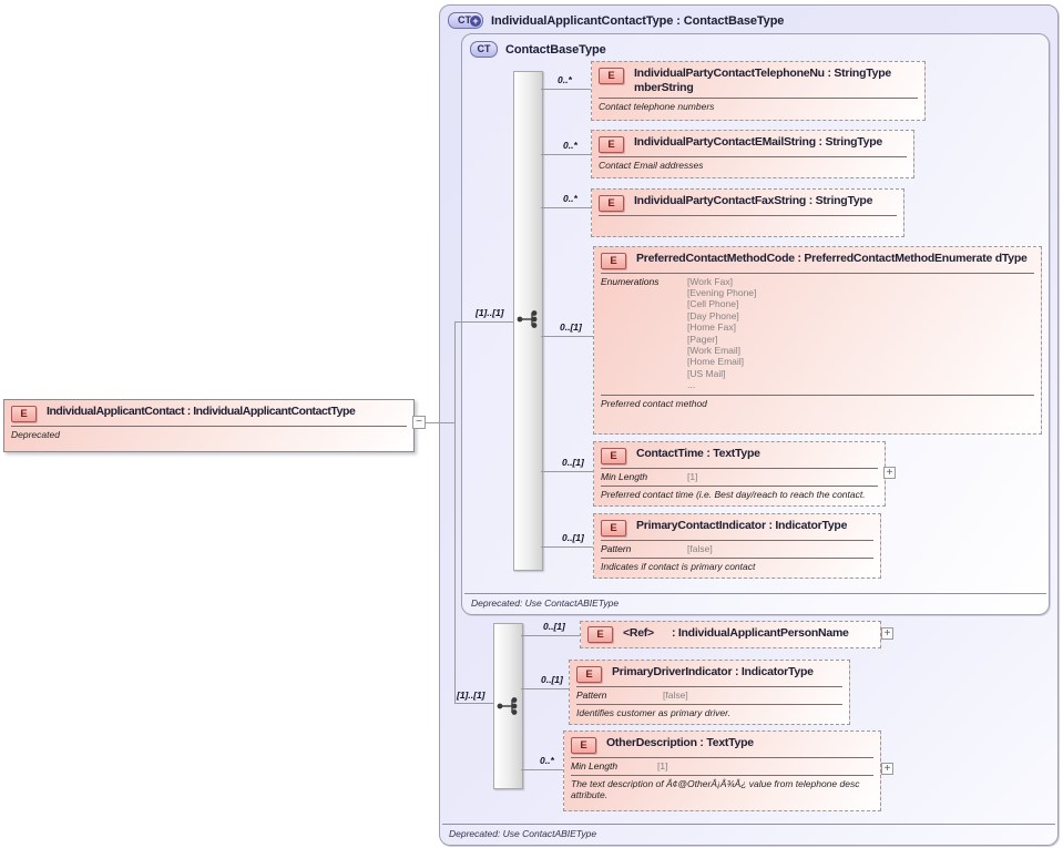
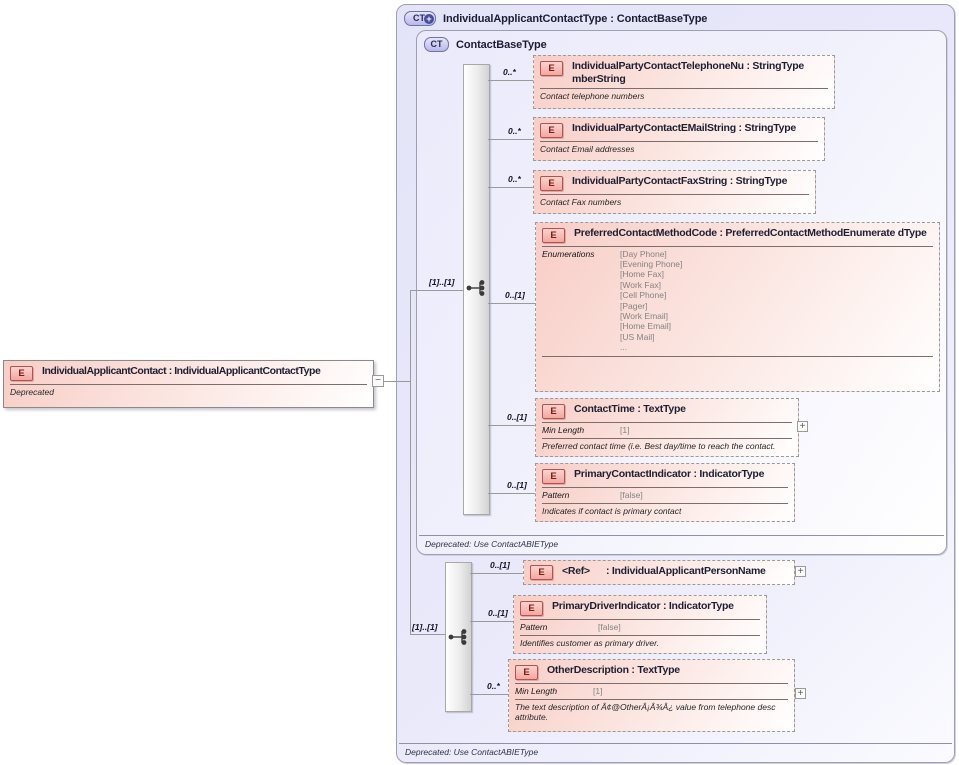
  CT
  +
  IndividualApplicantContactType : ContactBaseType
  Deprecated: Use ContactABIEType
  CT
  ContactBaseType
  Deprecated: Use ContactABIEType
  E
  IndividualApplicantContact : IndividualApplicantContactType
  Deprecated
  −
  [1]..[1]
  [1]..[1]
  0..*
  0..*
  0..*
  0..[1]
  0..[1]
  0..[1]
  0..[1]
  0..[1]
  0..*
  E
  IndividualPartyContactTelephoneNu : StringType mberString
  Contact telephone numbers
  E
  IndividualPartyContactEMailString : StringType
  Contact Email addresses
  E
  IndividualPartyContactFaxString : StringType
+ Contact Fax numbers
  E
  PreferredContactMethodCode : PreferredContactMethodEnumerate dType
  Enumerations
- [Work Fax]
+ [Day Phone]
  [Evening Phone]
- [Cell Phone]
+ [Home Fax]
- [Day Phone]
+ [Work Fax]
- [Home Fax]
+ [Cell Phone]
  [Pager]
  [Work Email]
  [Home Email]
  [US Mail]
  ...
- Preferred contact method
  E
  ContactTime : TextType
  Min Length
  [1]
- Preferred contact time (i.e. Best day/reach to reach the contact.
+ Preferred contact time (i.e. Best day/time to reach the contact.
  +
  E
  PrimaryContactIndicator : IndicatorType
  Pattern
  [false]
  Indicates if contact is primary contact
  E
  <Ref>
  : IndividualApplicantPersonName
  +
  E
  PrimaryDriverIndicator : IndicatorType
  Pattern
  [false]
  Identifies customer as primary driver.
  E
  OtherDescription : TextType
  Min Length
  [1]
  The text description of Â¢@OtherÂ¡Â¾Â¿ value from telephone desc attribute.
  +
